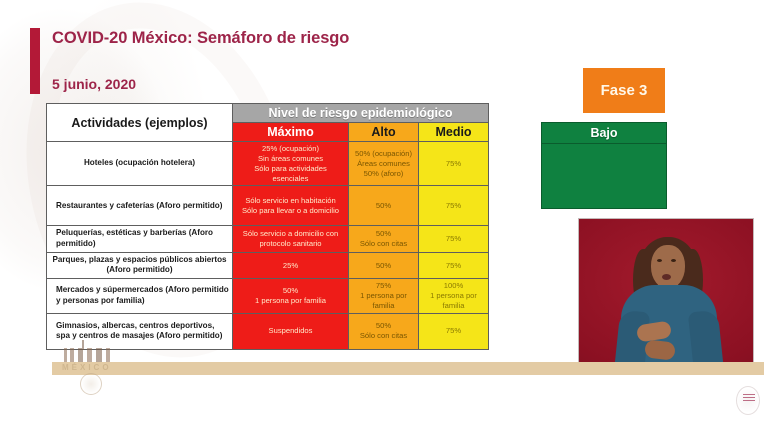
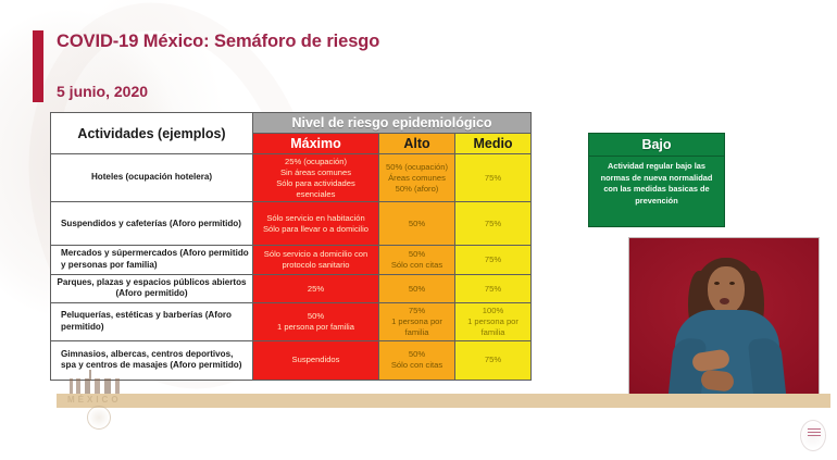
- COVID-20 México: Semáforo de riesgo
+ COVID-19 México: Semáforo de riesgo
  5 junio, 2020
  Actividades (ejemplos)	Nivel de riesgo epidemiológico
  Máximo	Alto	Medio
  Hoteles (ocupación hotelera)	25% (ocupación)Sin áreas comunesSólo para actividades esenciales	50% (ocupación)Áreas comunes50% (aforo)	75%
- Restaurantes y cafeterías (Aforo permitido)	Sólo servicio en habitaciónSólo para llevar o a domicilio	50%	75%
+ Suspendidos y cafeterías (Aforo permitido)	Sólo servicio en habitaciónSólo para llevar o a domicilio	50%	75%
- Peluquerías, estéticas y barberías (Aforo permitido)	Sólo servicio a domicilio con protocolo sanitario	50%Sólo con citas	75%
+ Mercados y súpermercados (Aforo permitido y personas por familia)	Sólo servicio a domicilio con protocolo sanitario	50%Sólo con citas	75%
  Parques, plazas y espacios públicos abiertos (Aforo permitido)	25%	50%	75%
- Mercados y súpermercados (Aforo permitido y personas por familia)	50%1 persona por familia	75%1 persona por familia	100%1 persona por familia
+ Peluquerías, estéticas y barberías (Aforo permitido)	50%1 persona por familia	75%1 persona por familia	100%1 persona por familia
  Gimnasios, albercas, centros deportivos, spa y centros de masajes (Aforo permitido)	Suspendidos	50%Sólo con citas	75%
- Fase 3
  Bajo
+ Actividad regular bajo las normas de nueva normalidad con las medidas basicas de prevención
